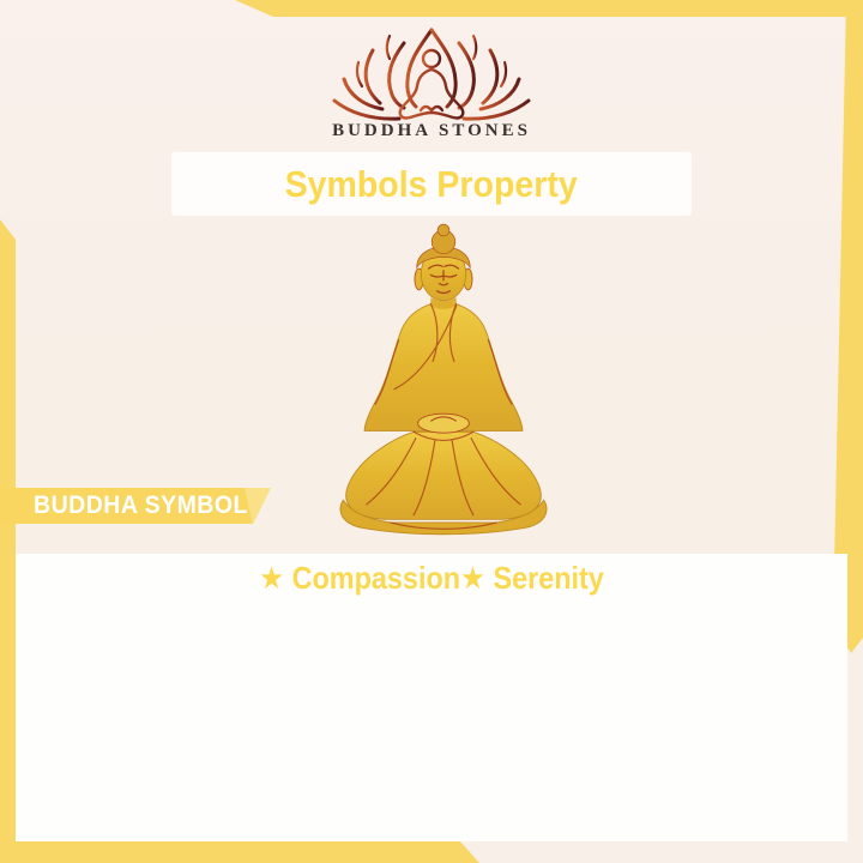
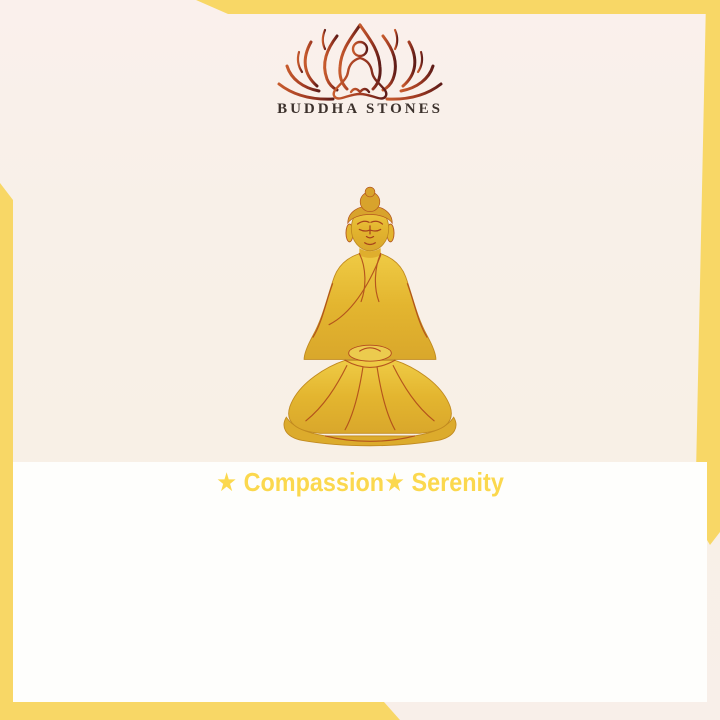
  BUDDHA STONES
- Symbols Property
- BUDDHA SYMBOL
  ★ Compassion★ Serenity
